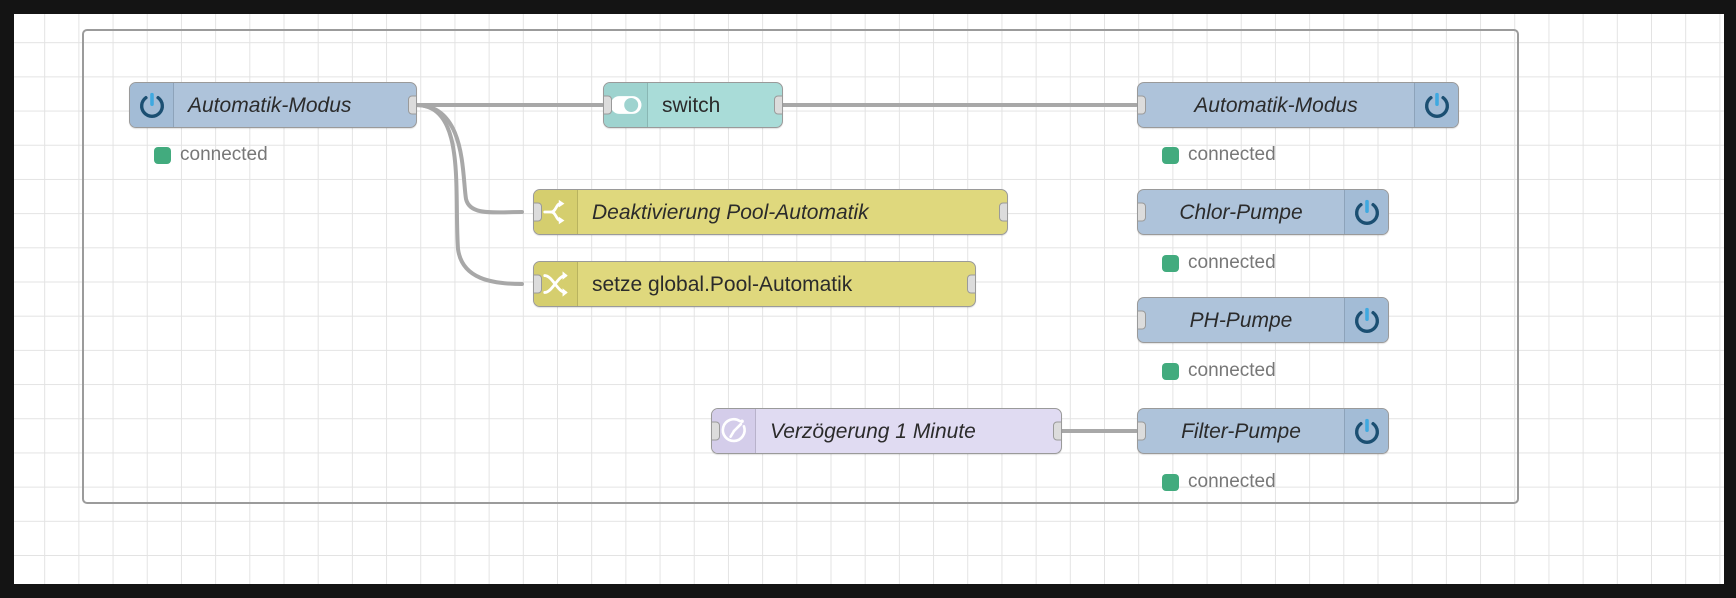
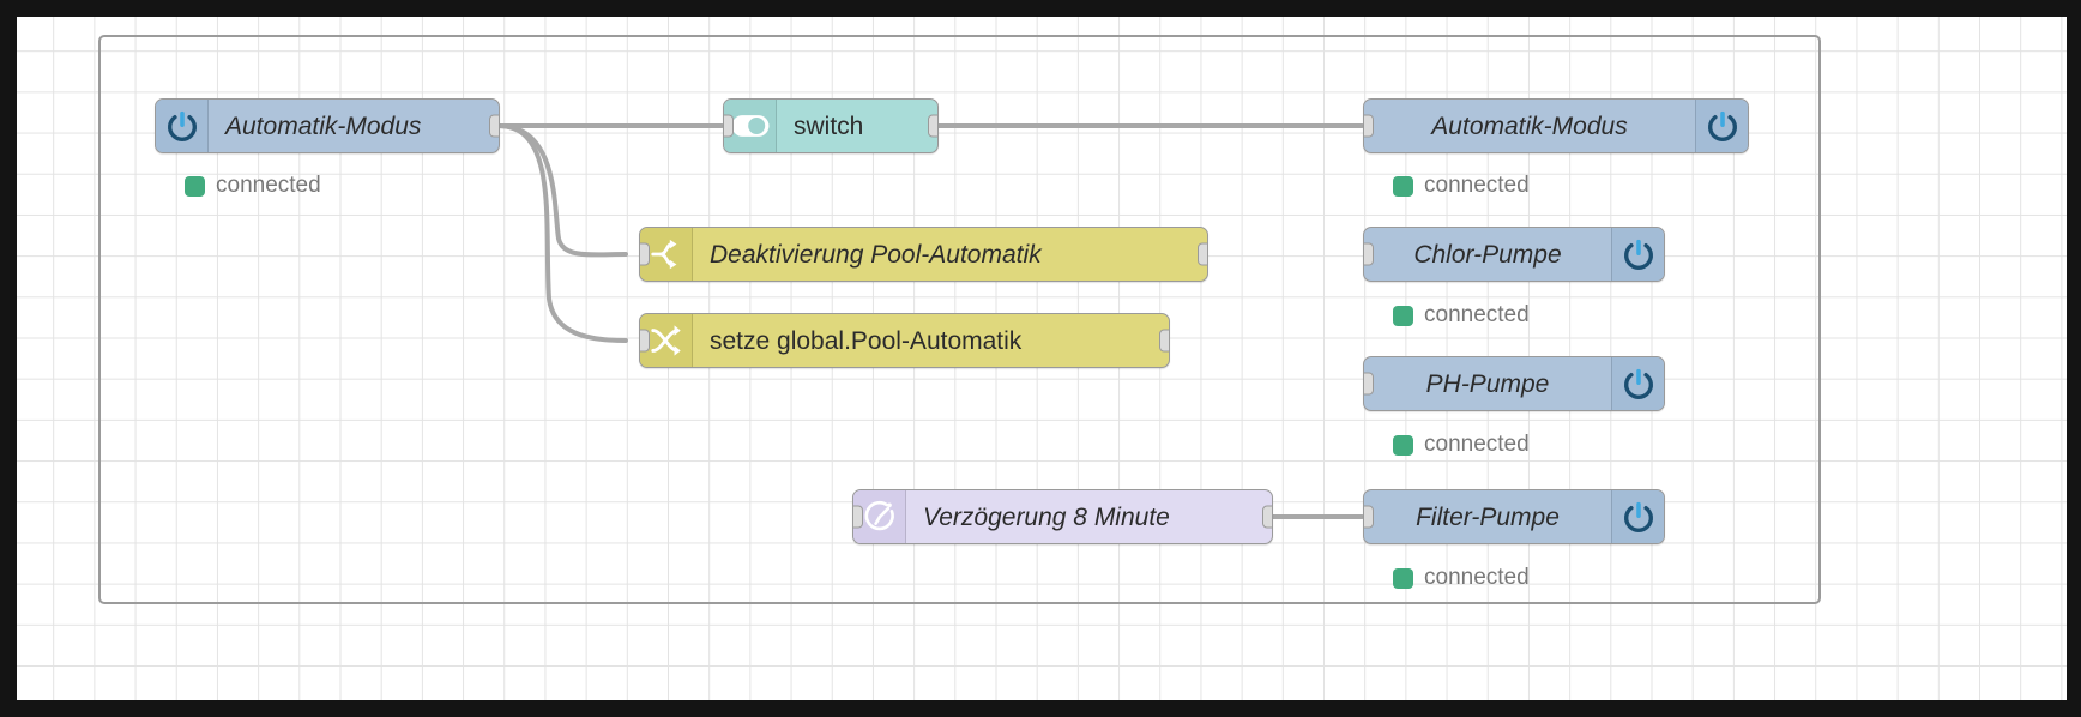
  Automatik-Modus
  connected
  switch
  Deaktivierung Pool-Automatik
  setze global.Pool-Automatik
- Verzögerung 1 Minute
+ Verzögerung 8 Minute
  Automatik-Modus
  connected
  Chlor-Pumpe
  connected
  PH-Pumpe
  connected
  Filter-Pumpe
  connected
